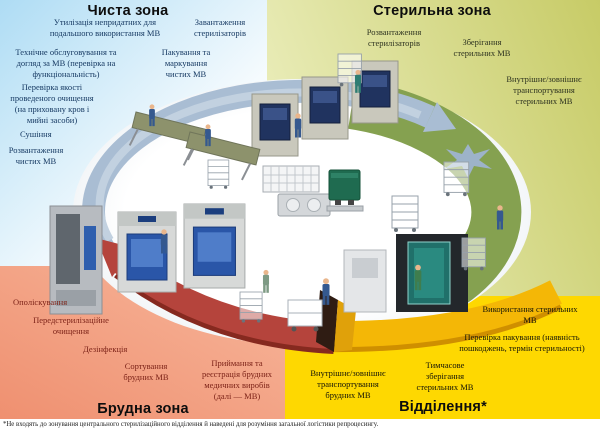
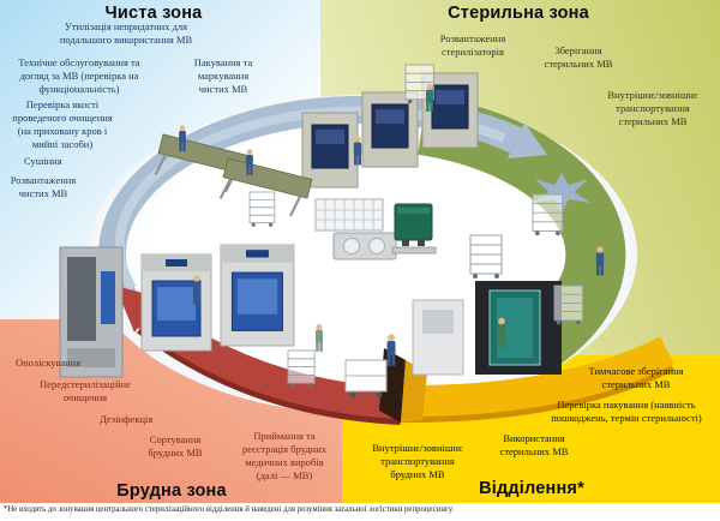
  Чиста зона
  Стерильна зона
  Брудна зона
  Відділення*
  Утилізація непридатних для подальшого використання МВ
- Завантаження стерилізаторів
  Технічне обслуговування та догляд за МВ (перевірка на функціональність)
  Пакування та маркування чистих МВ
  Перевірка якості проведеного очищення (на приховану кров і мийні засоби)
  Сушіння
  Розвантаження чистих МВ
  Розвантаження стерилізаторів
  Зберігання стерильних МВ
  Внутрішнє/зовнішнє транспортування стерильних МВ
- Використання стерильних МВ
+ Тимчасове зберігання стерильних МВ
  Перевірка пакування (наявність пошкоджень, термін стерильності)
- Тимчасове зберігання стерильних МВ
+ Використання стерильних МВ
  Внутрішнє/зовнішнє транспортування брудних МВ
  Ополіскування
  Передстерилізаційне очищення
  Дезінфекція
  Сортування брудних МВ
  Приймання та реєстрація брудних медичних виробів (далі — МВ)
